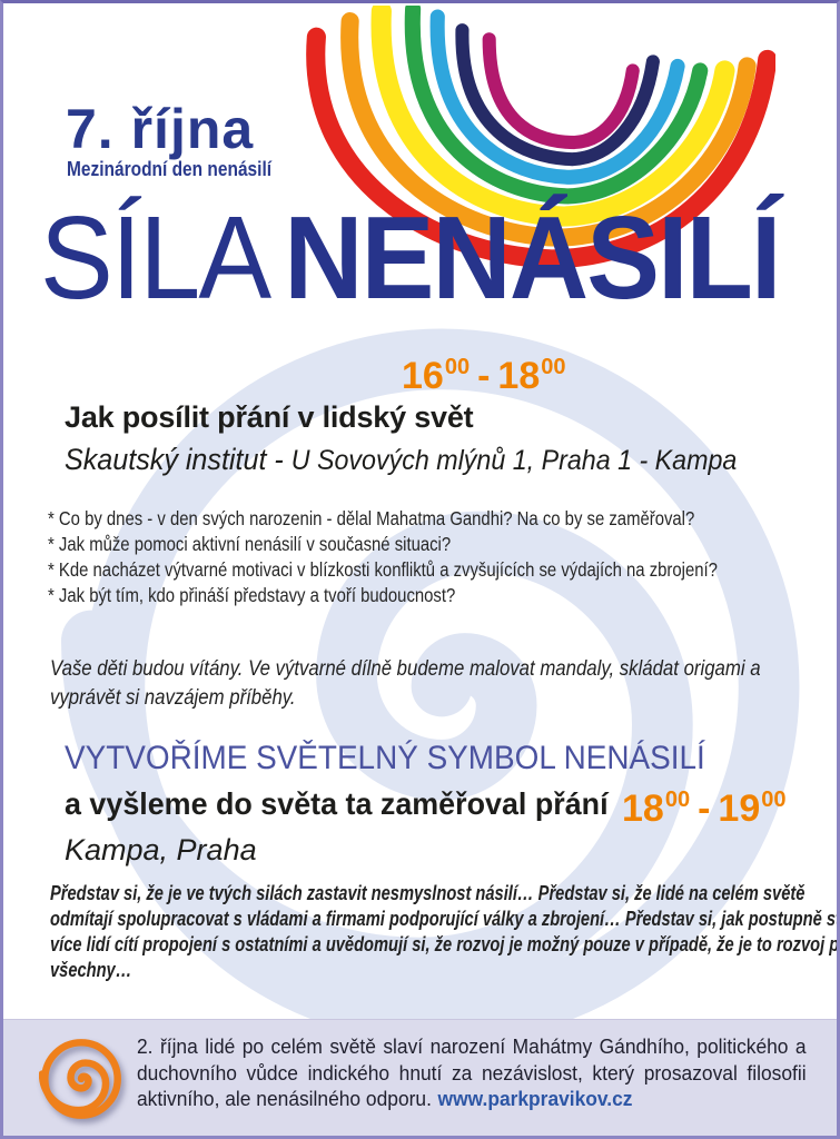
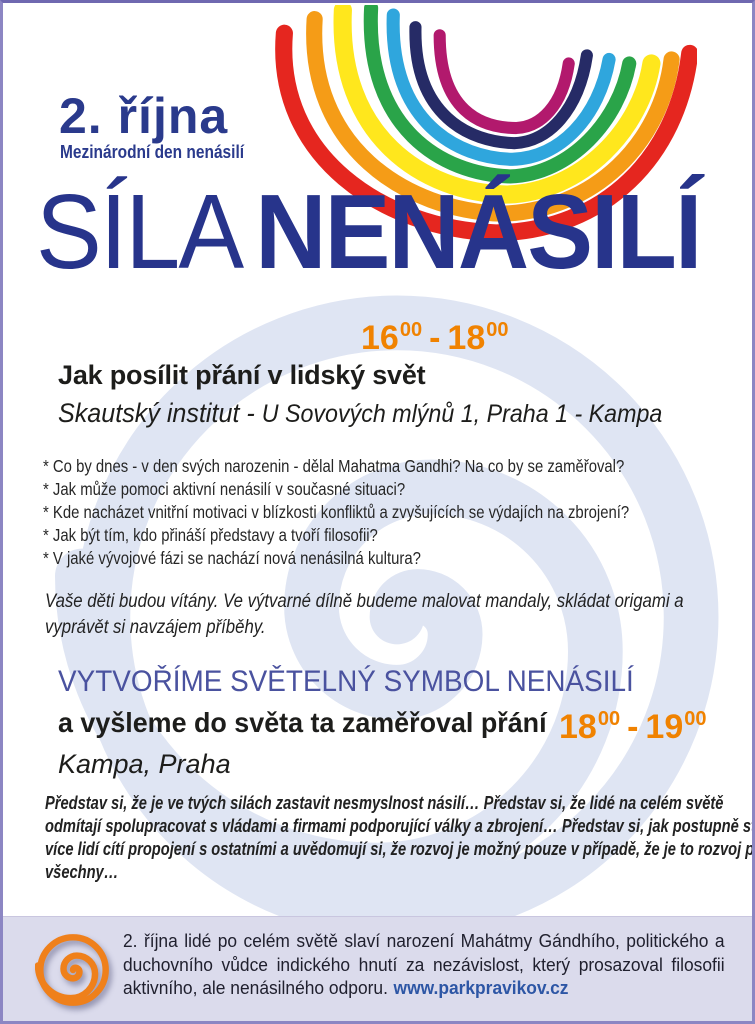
- 7. října
+ 2. října
  Mezinárodní den nenásilí
  SÍLANENÁSILÍ
  1600 - 1800
  Jak posílit přání v lidský svět
  Skautský institut - U Sovových mlýnů 1, Praha 1 - Kampa
  * Co by dnes - v den svých narozenin - dělal Mahatma Gandhi? Na co by se zaměřoval?
  * Jak může pomoci aktivní nenásilí v současné situaci?
- * Kde nacházet výtvarné motivaci v blízkosti konfliktů a zvyšujících se výdajích na zbrojení?
+ * Kde nacházet vnitřní motivaci v blízkosti konfliktů a zvyšujících se výdajích na zbrojení?
- * Jak být tím, kdo přináší představy a tvoří budoucnost?
+ * Jak být tím, kdo přináší představy a tvoří filosofii?
+ * V jaké vývojové fázi se nachází nová nenásilná kultura?
  Vaše děti budou vítány. Ve výtvarné dílně budeme malovat mandaly, skládat origami a vyprávět si navzájem příběhy.
  VYTVOŘÍME SVĚTELNÝ SYMBOL NENÁSILÍ
  a vyšleme do světa ta zaměřoval přání
  1800 - 1900
  Kampa, Praha
  Představ si, že je ve tvých silách zastavit nesmyslnost násilí… Představ si, že lidé na celém světě odmítají spolupracovat s vládami a firmami podporující války a zbrojení… Představ si, jak postupně s více lidí cítí propojení s ostatními a uvědomují si, že rozvoj je možný pouze v případě, že je to rozvoj p všechny…
  2. října lidé po celém světě slaví narození Mahátmy Gándhího, politického a duchovního vůdce indického hnutí za nezávislost, který prosazoval filosofii aktivního, ale nenásilného odporu. www.parkpravikov.cz
